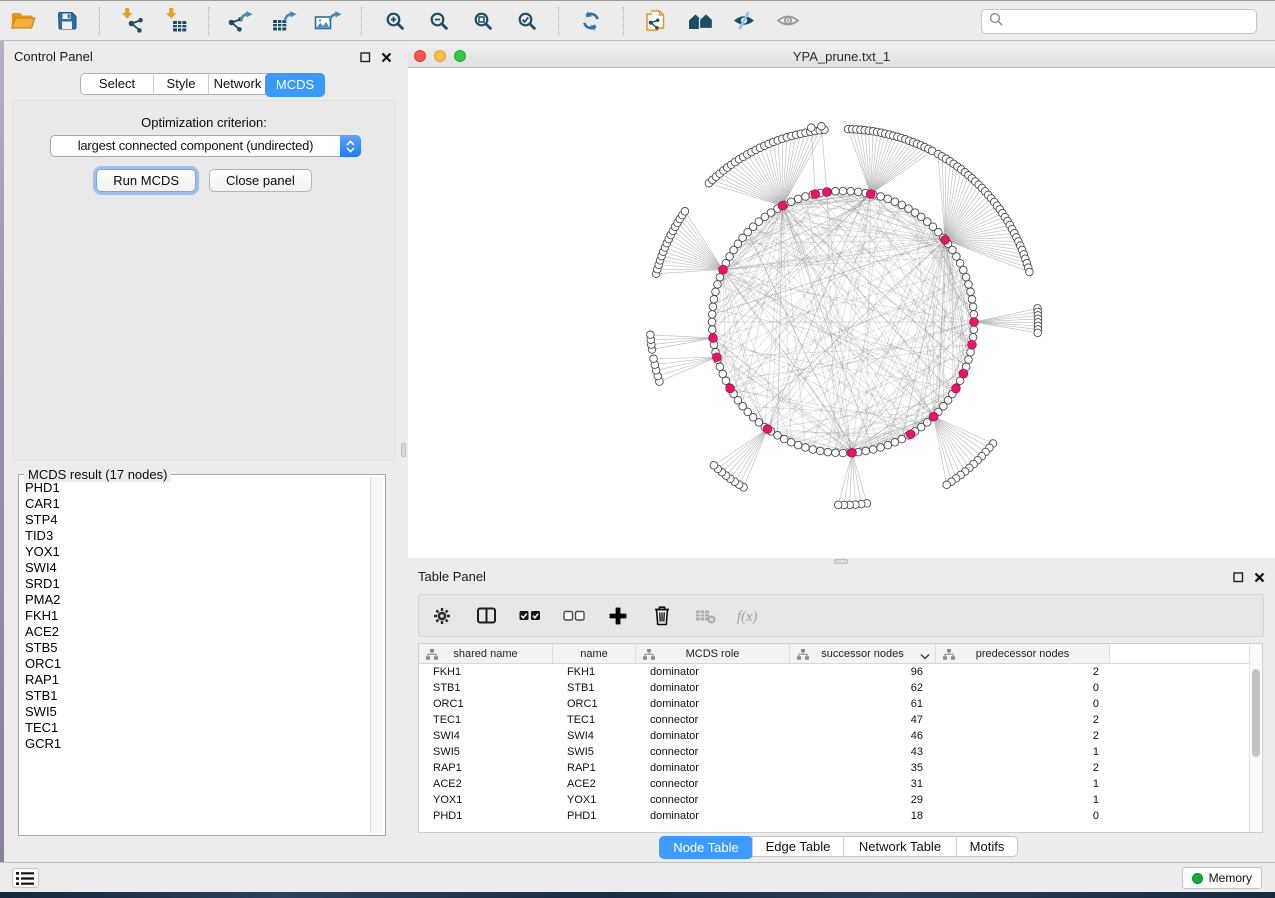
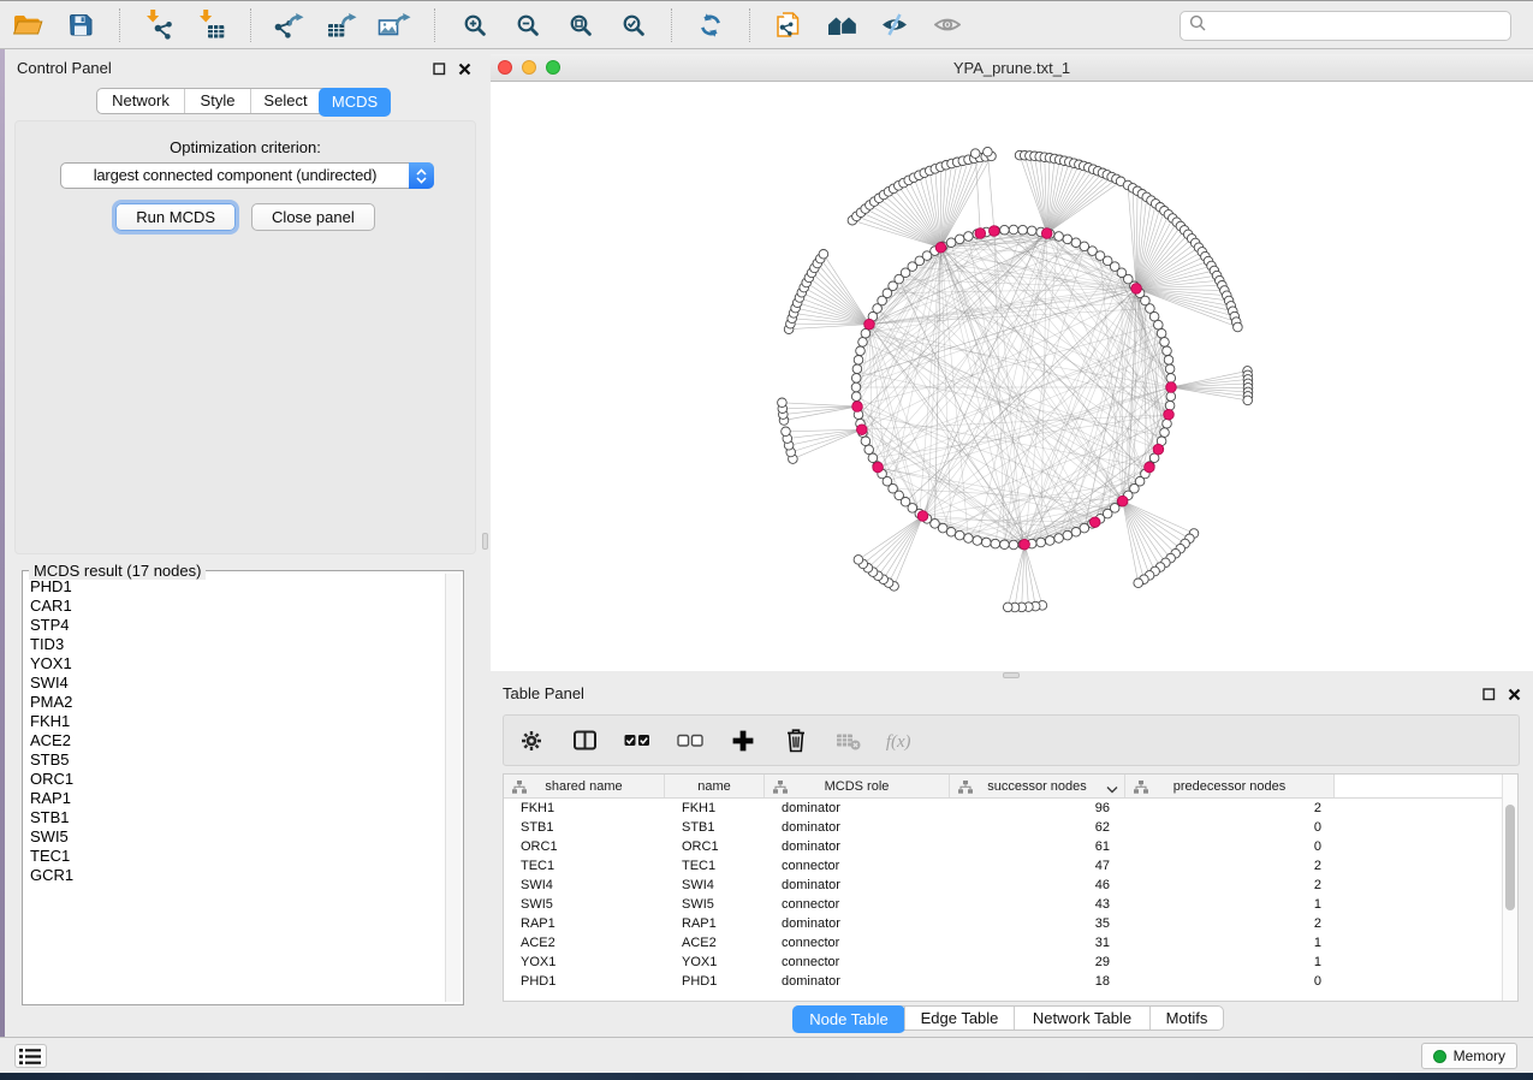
  Control Panel
- Select
+ Network
  Style
- Network
+ Select
  MCDS
  Optimization criterion:
  largest connected component (undirected)
  Run MCDS
  Close panel
  MCDS result (17 nodes)
  PHD1
  CAR1
  STP4
  TID3
  YOX1
  SWI4
- SRD1
  PMA2
  FKH1
  ACE2
  STB5
  ORC1
  RAP1
  STB1
  SWI5
  TEC1
  GCR1
  YPA_prune.txt_1
  Table Panel
  f(x)
  shared name
  name
  MCDS role
  successor nodes
  predecessor nodes
  FKH1
  FKH1
  dominator
  96
  2
  STB1
  STB1
  dominator
  62
  0
  ORC1
  ORC1
  dominator
  61
  0
  TEC1
  TEC1
  connector
  47
  2
  SWI4
  SWI4
  dominator
  46
  2
  SWI5
  SWI5
  connector
  43
  1
  RAP1
  RAP1
  dominator
  35
  2
  ACE2
  ACE2
  connector
  31
  1
  YOX1
  YOX1
  connector
  29
  1
  PHD1
  PHD1
  dominator
  18
  0
  Node Table
  Edge Table
  Network Table
  Motifs
  Memory
